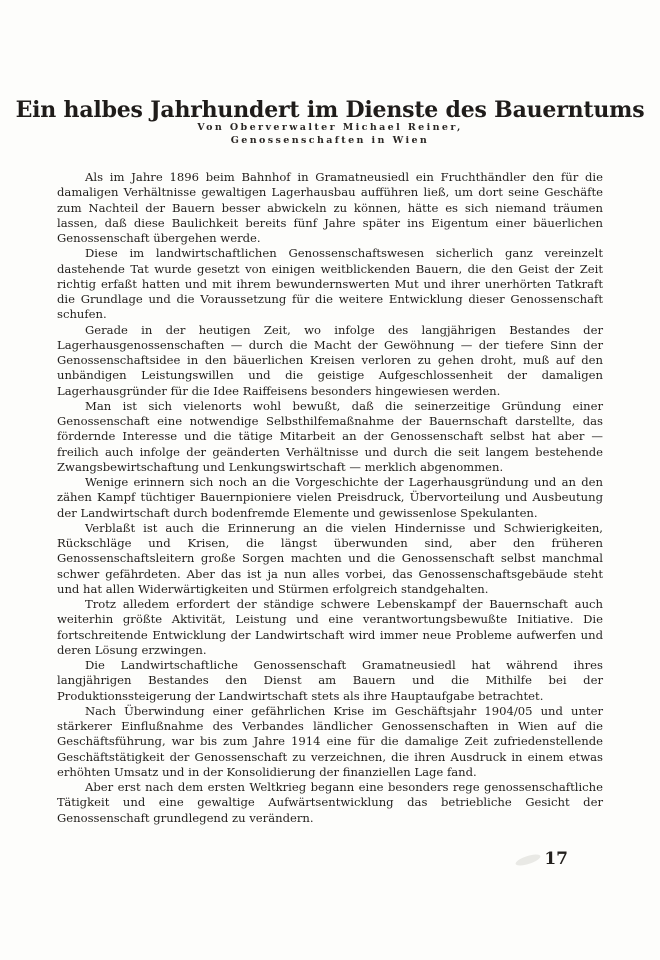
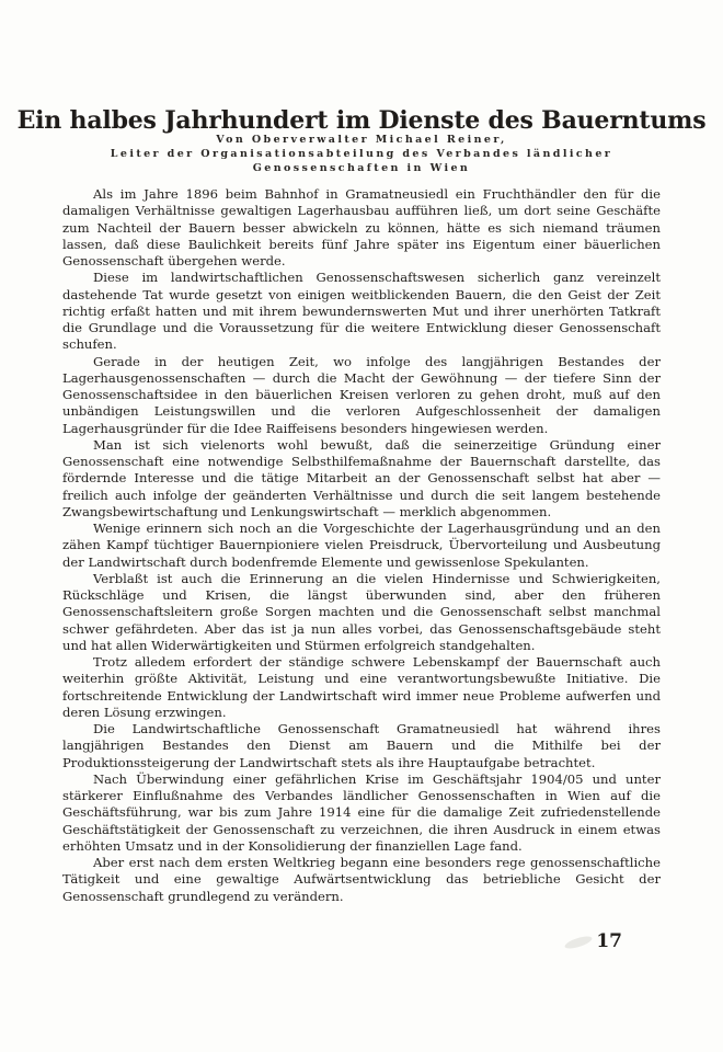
  Ein halbes Jahrhundert im Dienste des Bauerntums
  Von Oberverwalter Michael Reiner,
+ Leiter der Organisationsabteilung des Verbandes ländlicher
  Genossenschaften in Wien
  Als im Jahre 1896 beim Bahnhof in Gramatneusiedl ein Fruchthändler den für die damaligen Verhältnisse gewaltigen Lagerhausbau aufführen ließ, um dort seine Geschäfte zum Nachteil der Bauern besser abwickeln zu können, hätte es sich niemand träumen lassen, daß diese Baulichkeit bereits fünf Jahre später ins Eigentum einer bäuerlichen Genossenschaft übergehen werde.
  Diese im landwirtschaftlichen Genossenschaftswesen sicherlich ganz vereinzelt dastehende Tat wurde gesetzt von einigen weitblickenden Bauern, die den Geist der Zeit richtig erfaßt hatten und mit ihrem bewundernswerten Mut und ihrer unerhörten Tatkraft die Grundlage und die Voraussetzung für die weitere Entwicklung dieser Genossenschaft schufen.
- Gerade in der heutigen Zeit, wo infolge des langjährigen Bestandes der Lagerhausgenossenschaften — durch die Macht der Gewöhnung — der tiefere Sinn der Genossenschaftsidee in den bäuerlichen Kreisen verloren zu gehen droht, muß auf den unbändigen Leistungswillen und die geistige Aufgeschlossenheit der damaligen Lagerhausgründer für die Idee Raiffeisens besonders hingewiesen werden.
+ Gerade in der heutigen Zeit, wo infolge des langjährigen Bestandes der Lagerhausgenossenschaften — durch die Macht der Gewöhnung — der tiefere Sinn der Genossenschaftsidee in den bäuerlichen Kreisen verloren zu gehen droht, muß auf den unbändigen Leistungswillen und die verloren Aufgeschlossenheit der damaligen Lagerhausgründer für die Idee Raiffeisens besonders hingewiesen werden.
  Man ist sich vielenorts wohl bewußt, daß die seinerzeitige Gründung einer Genossenschaft eine notwendige Selbsthilfemaßnahme der Bauernschaft darstellte, das fördernde Interesse und die tätige Mitarbeit an der Genossenschaft selbst hat aber — freilich auch infolge der geänderten Verhältnisse und durch die seit langem bestehende Zwangsbewirtschaftung und Lenkungswirtschaft — merklich abgenommen.
  Wenige erinnern sich noch an die Vorgeschichte der Lagerhausgründung und an den zähen Kampf tüchtiger Bauernpioniere vielen Preisdruck, Übervorteilung und Ausbeutung der Landwirtschaft durch bodenfremde Elemente und gewissenlose Spekulanten.
  Verblaßt ist auch die Erinnerung an die vielen Hindernisse und Schwierigkeiten, Rückschläge und Krisen, die längst überwunden sind, aber den früheren Genossenschaftsleitern große Sorgen machten und die Genossenschaft selbst manchmal schwer gefährdeten. Aber das ist ja nun alles vorbei, das Genossenschaftsgebäude steht und hat allen Widerwärtigkeiten und Stürmen erfolgreich standgehalten.
  Trotz alledem erfordert der ständige schwere Lebenskampf der Bauernschaft auch weiterhin größte Aktivität, Leistung und eine verantwortungsbewußte Initiative. Die fortschreitende Entwicklung der Landwirtschaft wird immer neue Probleme aufwerfen und deren Lösung erzwingen.
  Die Landwirtschaftliche Genossenschaft Gramatneusiedl hat während ihres langjährigen Bestandes den Dienst am Bauern und die Mithilfe bei der Produktionssteigerung der Landwirtschaft stets als ihre Hauptaufgabe betrachtet.
  Nach Überwindung einer gefährlichen Krise im Geschäftsjahr 1904/05 und unter stärkerer Einflußnahme des Verbandes ländlicher Genossenschaften in Wien auf die Geschäftsführung, war bis zum Jahre 1914 eine für die damalige Zeit zufriedenstellende Geschäftstätigkeit der Genossenschaft zu verzeichnen, die ihren Ausdruck in einem etwas erhöhten Umsatz und in der Konsolidierung der finanziellen Lage fand.
  Aber erst nach dem ersten Weltkrieg begann eine besonders rege genossenschaftliche Tätigkeit und eine gewaltige Aufwärtsentwicklung das betriebliche Gesicht der Genossenschaft grundlegend zu verändern.
  17
